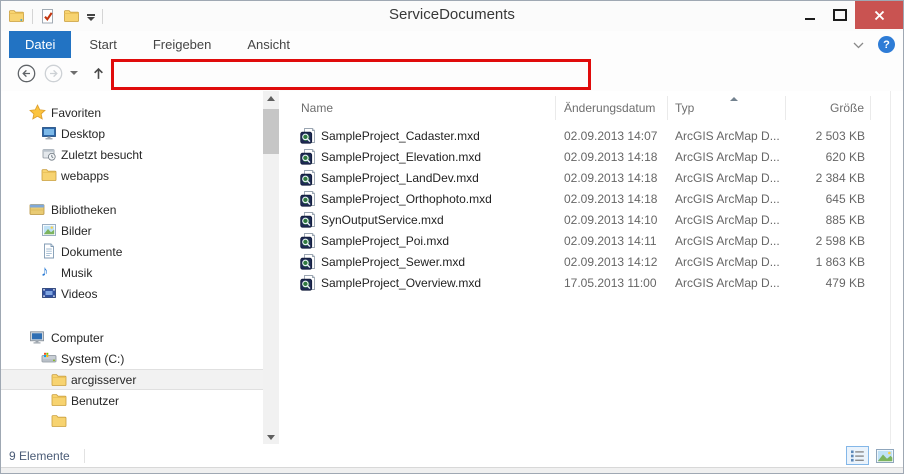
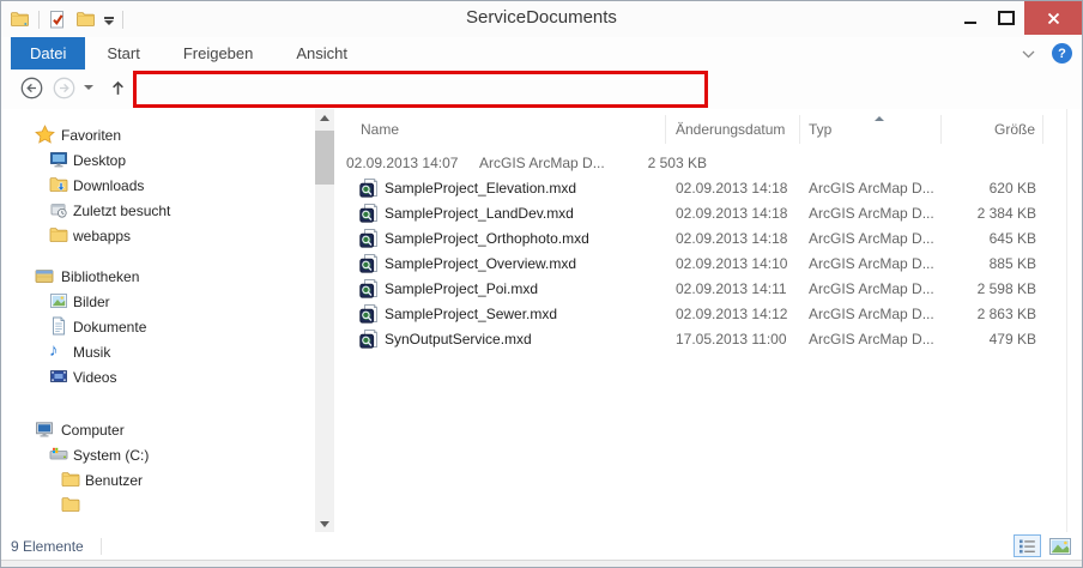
  ServiceDocuments
  Datei
  Start
  Freigeben
  Ansicht
  ?
  Favoriten
  Desktop
+ Downloads
  Zuletzt besucht
  webapps
  Bibliotheken
  Bilder
  Dokumente
  ♪
  Musik
  Videos
  Computer
  System (C:)
- arcgisserver
  Benutzer
  Name
  Änderungsdatum
  Typ
  Größe
- SampleProject_Cadaster.mxd
  02.09.2013 14:07
  ArcGIS ArcMap D...
  2 503 KB
  SampleProject_Elevation.mxd
  02.09.2013 14:18
  ArcGIS ArcMap D...
  620 KB
  SampleProject_LandDev.mxd
  02.09.2013 14:18
  ArcGIS ArcMap D...
  2 384 KB
  SampleProject_Orthophoto.mxd
  02.09.2013 14:18
  ArcGIS ArcMap D...
  645 KB
- SynOutputService.mxd
+ SampleProject_Overview.mxd
  02.09.2013 14:10
  ArcGIS ArcMap D...
  885 KB
  SampleProject_Poi.mxd
  02.09.2013 14:11
  ArcGIS ArcMap D...
  2 598 KB
  SampleProject_Sewer.mxd
  02.09.2013 14:12
  ArcGIS ArcMap D...
- 1 863 KB
+ 2 863 KB
- SampleProject_Overview.mxd
+ SynOutputService.mxd
  17.05.2013 11:00
  ArcGIS ArcMap D...
  479 KB
  9 Elemente
